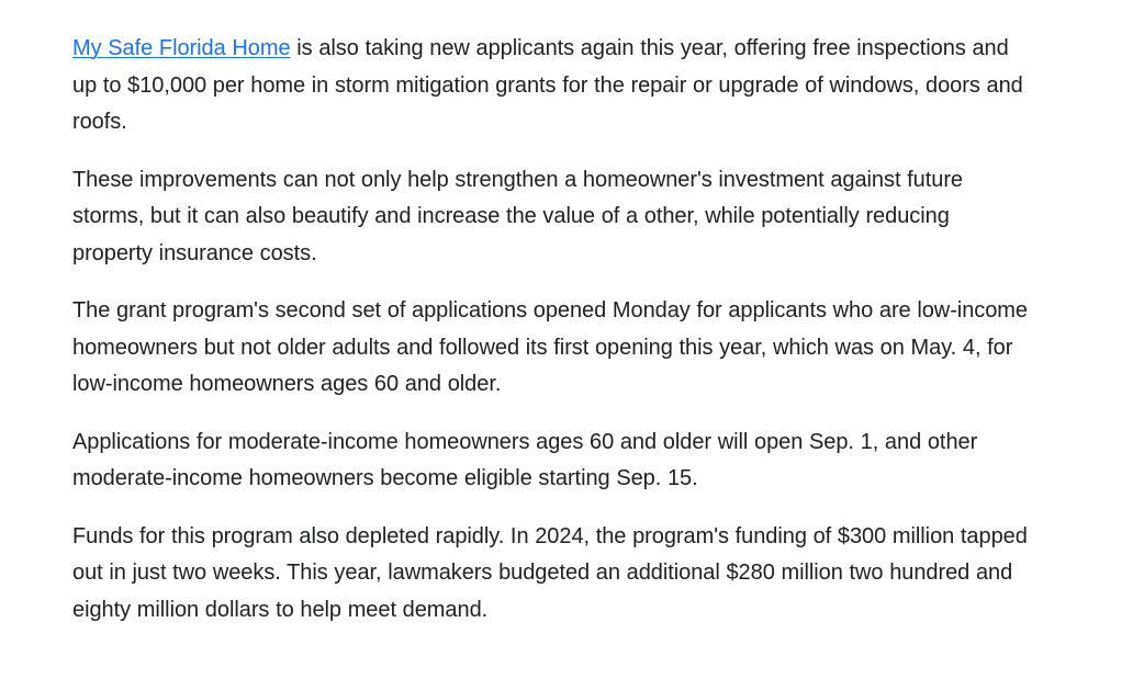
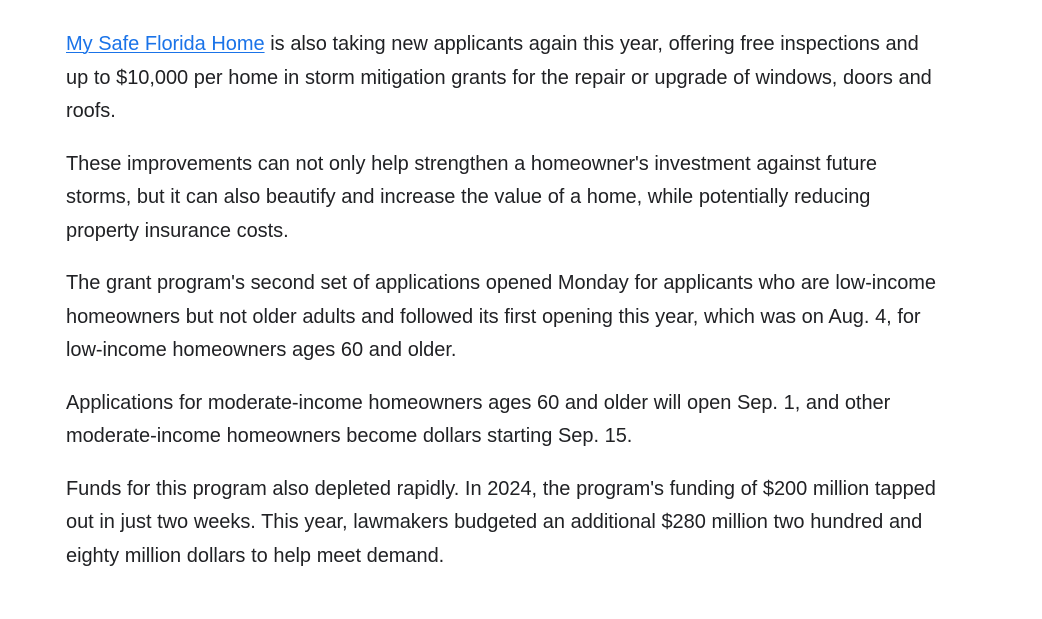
  My Safe Florida Home is also taking new applicants again this year, offering free inspections and up to $10,000 per home in storm mitigation grants for the repair or upgrade of windows, doors and roofs.
- These improvements can not only help strengthen a homeowner's investment against future storms, but it can also beautify and increase the value of a other, while potentially reducing property insurance costs.
+ These improvements can not only help strengthen a homeowner's investment against future storms, but it can also beautify and increase the value of a home, while potentially reducing property insurance costs.
- The grant program's second set of applications opened Monday for applicants who are low-income homeowners but not older adults and followed its first opening this year, which was on May. 4, for low-income homeowners ages 60 and older.
+ The grant program's second set of applications opened Monday for applicants who are low-income homeowners but not older adults and followed its first opening this year, which was on Aug. 4, for low-income homeowners ages 60 and older.
- Applications for moderate-income homeowners ages 60 and older will open Sep. 1, and other moderate-income homeowners become eligible starting Sep. 15.
+ Applications for moderate-income homeowners ages 60 and older will open Sep. 1, and other moderate-income homeowners become dollars starting Sep. 15.
- Funds for this program also depleted rapidly. In 2024, the program's funding of $300 million tapped out in just two weeks. This year, lawmakers budgeted an additional $280 million two hundred and eighty million dollars to help meet demand.
+ Funds for this program also depleted rapidly. In 2024, the program's funding of $200 million tapped out in just two weeks. This year, lawmakers budgeted an additional $280 million two hundred and eighty million dollars to help meet demand.
